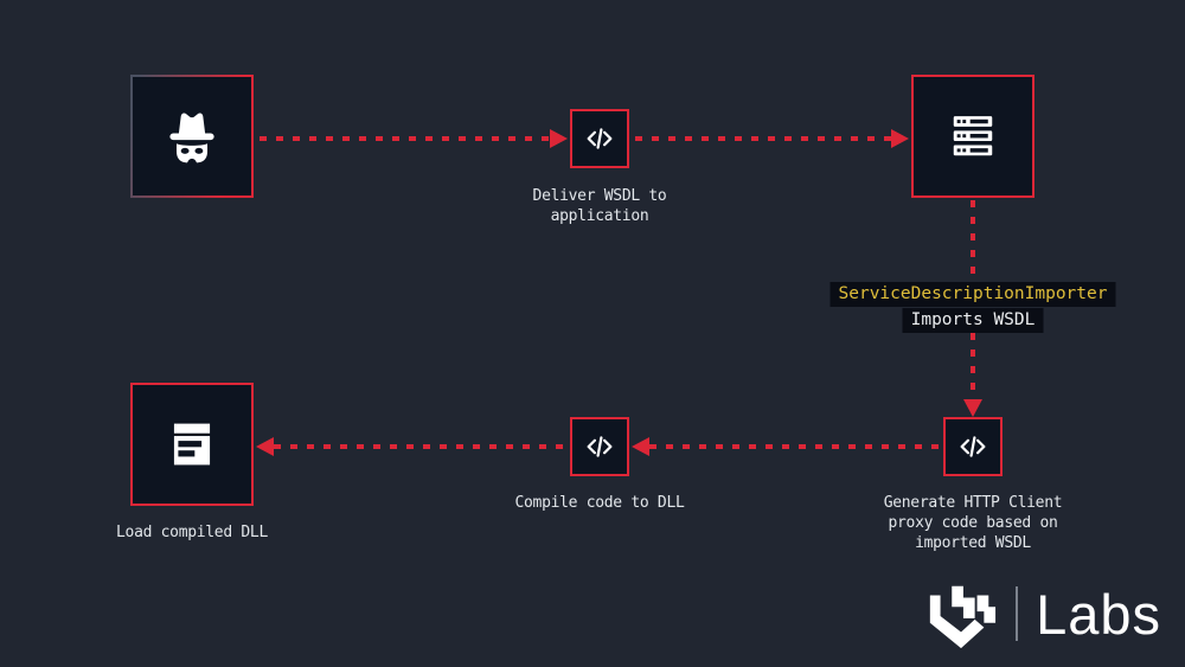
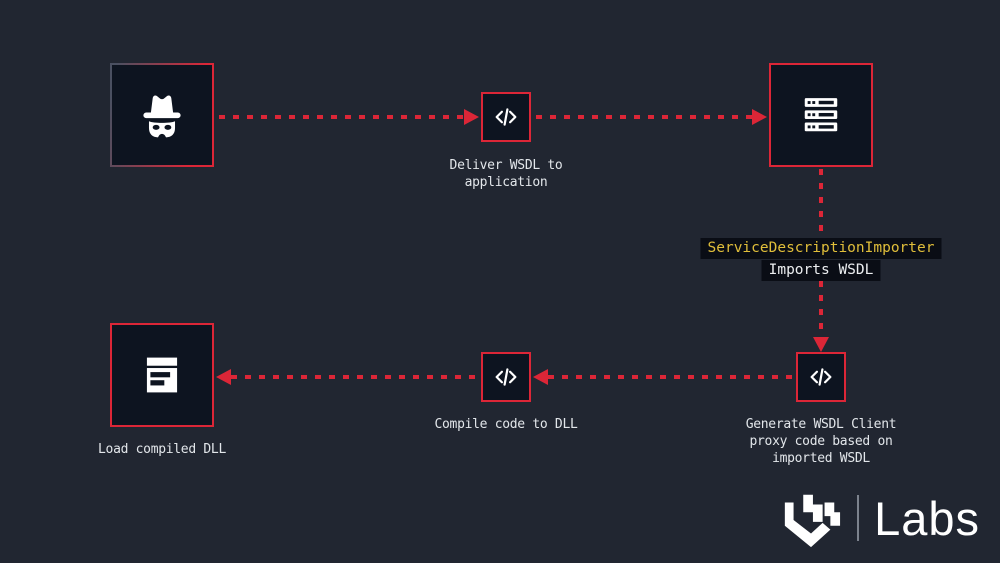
  Deliver WSDL to application
  ServiceDescriptionImporter
  Imports WSDL
- Generate HTTP Client proxy code based on imported WSDL
+ Generate WSDL Client proxy code based on imported WSDL
  Compile code to DLL
  Load compiled DLL
  Labs
